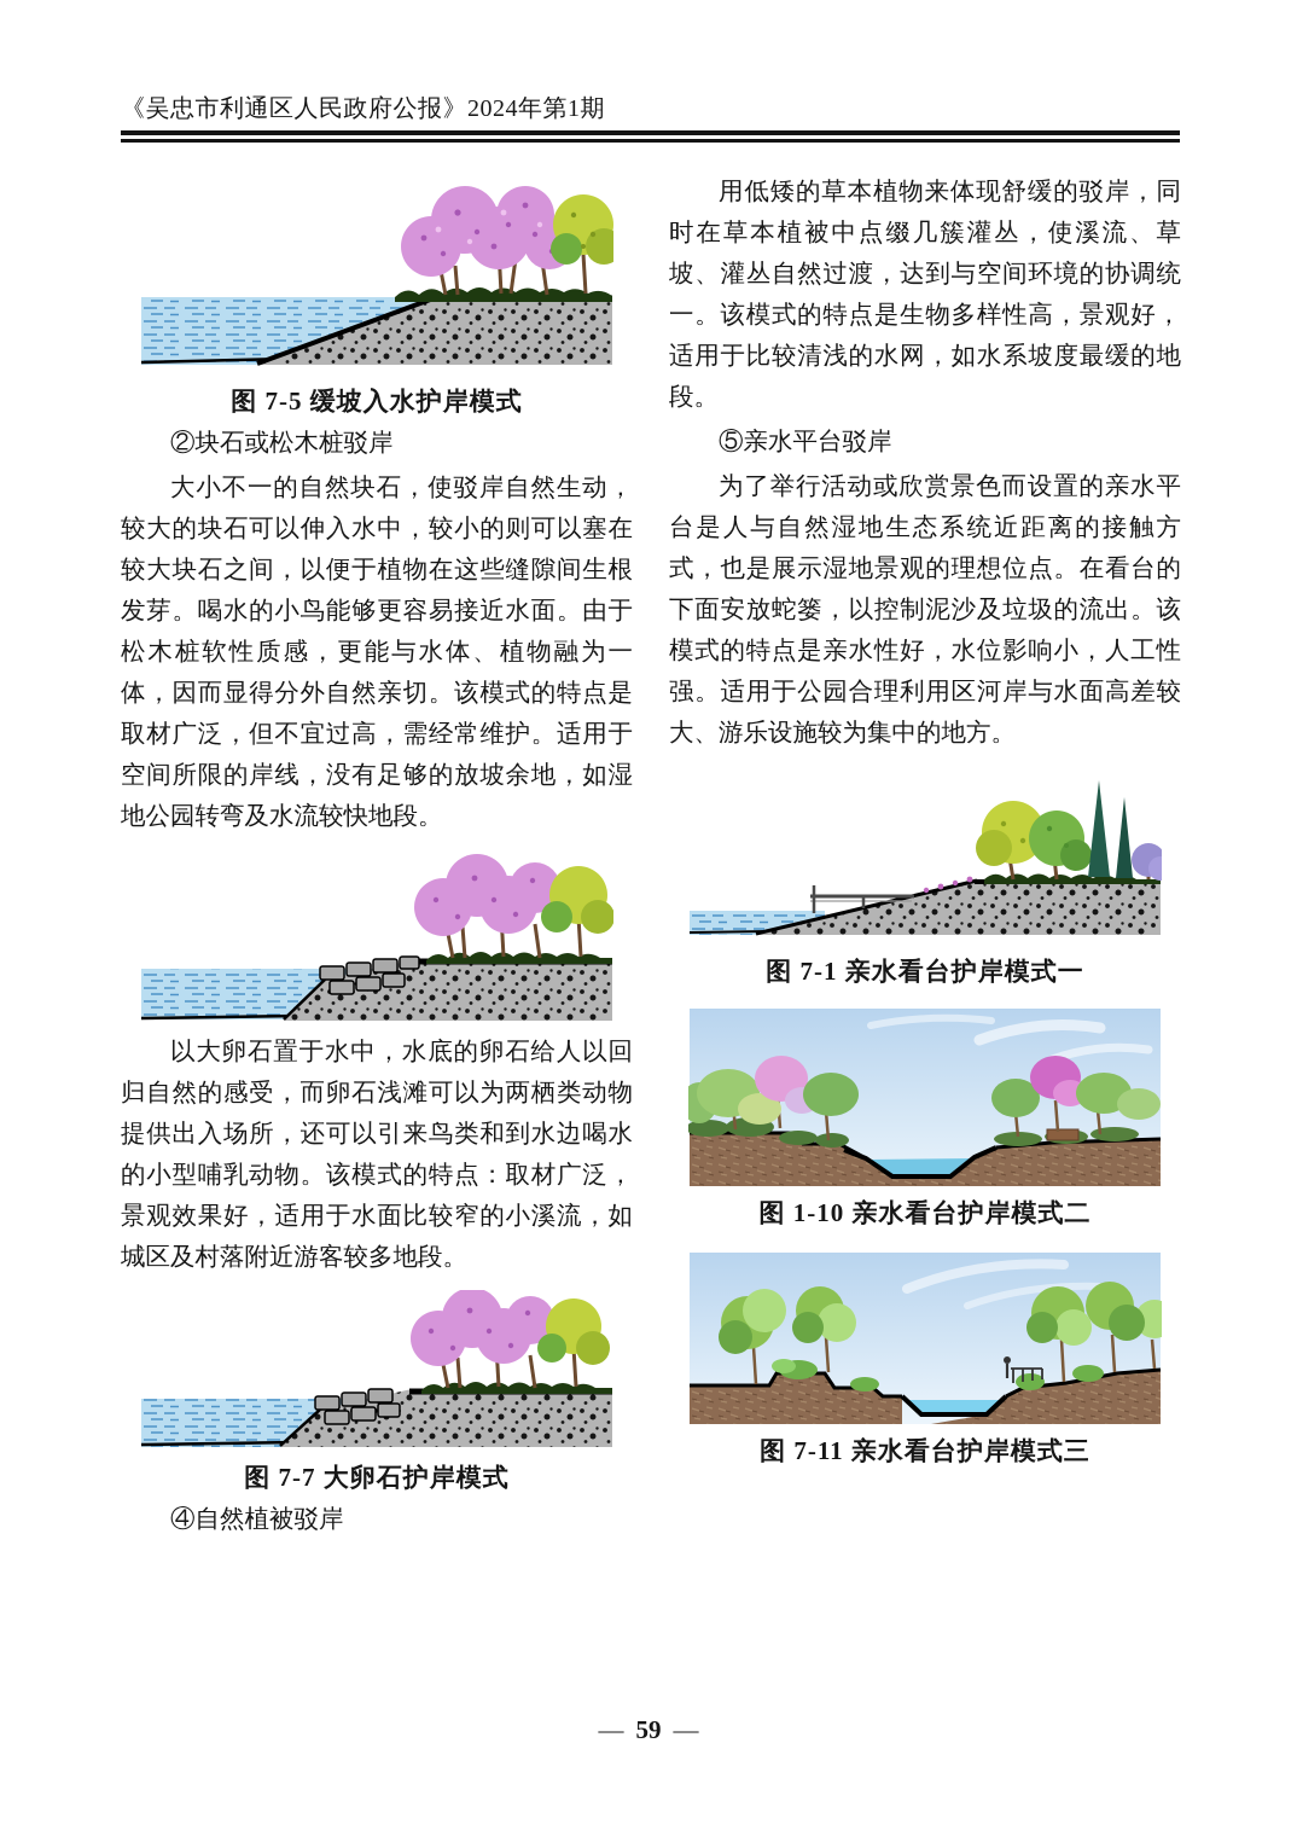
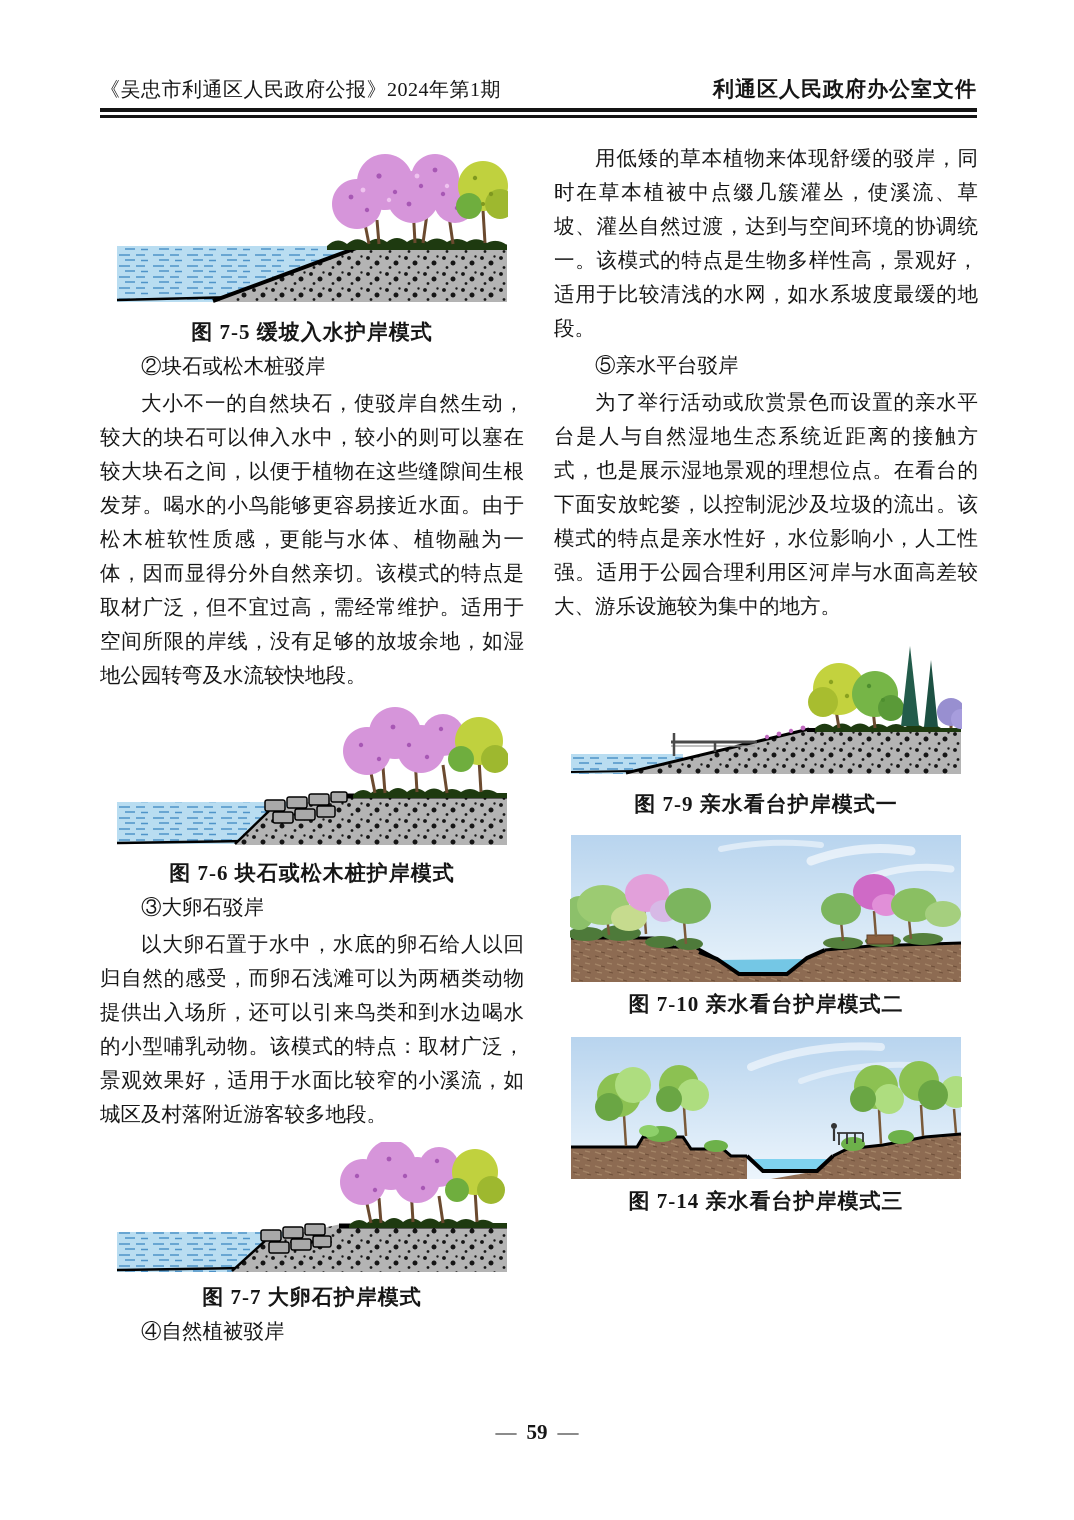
  《吴忠市利通区人民政府公报》2024年第1期
+ 利通区人民政府办公室文件
  图 7-5 缓坡入水护岸模式
  ②块石或松木桩驳岸
  大小不一的自然块石，使驳岸自然生动，较大的块石可以伸入水中，较小的则可以塞在较大块石之间，以便于植物在这些缝隙间生根发芽。喝水的小鸟能够更容易接近水面。由于松木桩软性质感，更能与水体、植物融为一体，因而显得分外自然亲切。该模式的特点是取材广泛，但不宜过高，需经常维护。适用于空间所限的岸线，没有足够的放坡余地，如湿地公园转弯及水流较快地段。
+ 图 7-6 块石或松木桩护岸模式
+ ③大卵石驳岸
  以大卵石置于水中，水底的卵石给人以回归自然的感受，而卵石浅滩可以为两栖类动物提供出入场所，还可以引来鸟类和到水边喝水的小型哺乳动物。该模式的特点：取材广泛，景观效果好，适用于水面比较窄的小溪流，如城区及村落附近游客较多地段。
  图 7-7 大卵石护岸模式
  ④自然植被驳岸
  用低矮的草本植物来体现舒缓的驳岸，同时在草本植被中点缀几簇灌丛，使溪流、草坡、灌丛自然过渡，达到与空间环境的协调统一。该模式的特点是生物多样性高，景观好，适用于比较清浅的水网，如水系坡度最缓的地段。
  ⑤亲水平台驳岸
  为了举行活动或欣赏景色而设置的亲水平台是人与自然湿地生态系统近距离的接触方式，也是展示湿地景观的理想位点。在看台的下面安放蛇篓，以控制泥沙及垃圾的流出。该模式的特点是亲水性好，水位影响小，人工性强。适用于公园合理利用区河岸与水面高差较大、游乐设施较为集中的地方。
- 图 7-1 亲水看台护岸模式一
+ 图 7-9 亲水看台护岸模式一
- 图 1-10 亲水看台护岸模式二
+ 图 7-10 亲水看台护岸模式二
- 图 7-11 亲水看台护岸模式三
+ 图 7-14 亲水看台护岸模式三
  — 59 —
